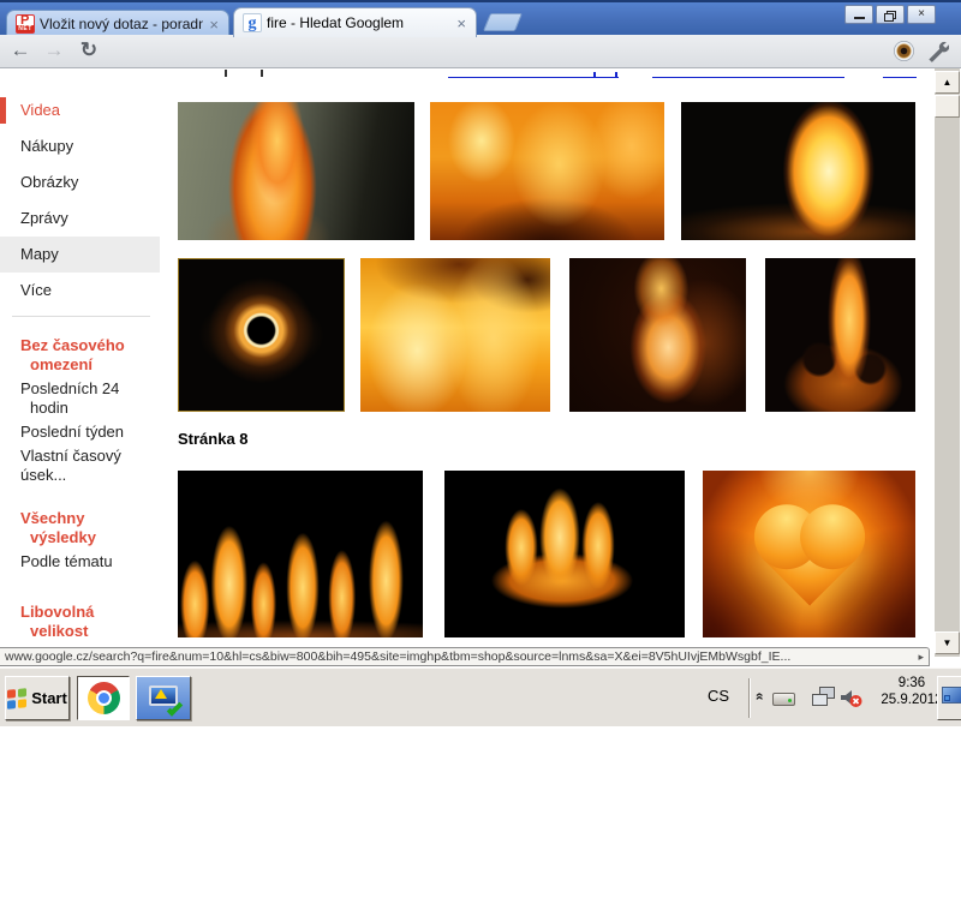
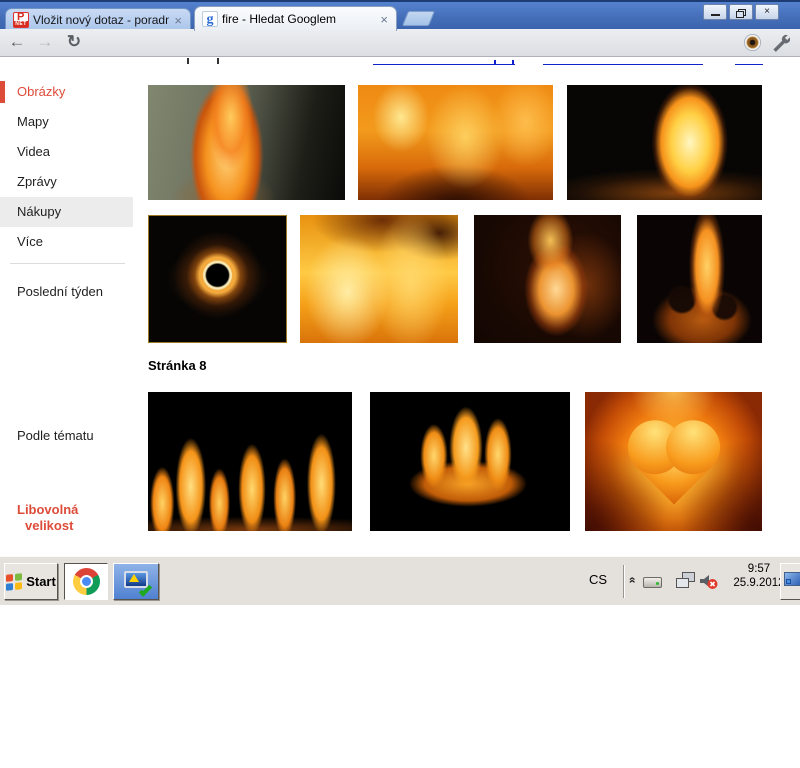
  P
  Vložit nový dotaz - poradn
  ×
  g
  fire - Hledat Googlem
  ×
  ×
  ←
  →
  ↻
- Videa
+ Obrázky
- Nákupy
+ Mapy
- Obrázky
+ Videa
  Zprávy
- Mapy
+ Nákupy
  Více
- Bez časového omezení
- Posledních 24 hodin
  Poslední týden
- Vlastní časový úsek...
- Všechny výsledky
  Podle tématu
  Libovolná velikost
  Stránka 8
- ▲
- ▼
- www.google.cz/search?q=fire&num=10&hl=cs&biw=800&bih=495&site=imghp&tbm=shop&source=lnms&sa=X&ei=8V5hUIvjEMbWsgbf_IE...
- ▸
  Start
  CS
- 9:36
+ 9:57
  25.9.201
